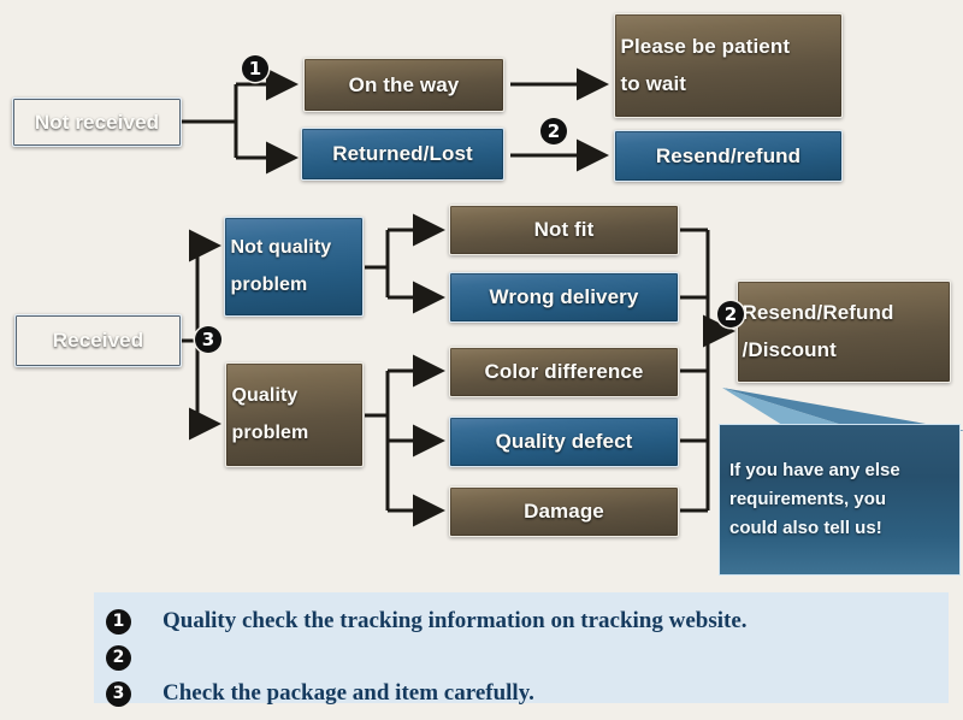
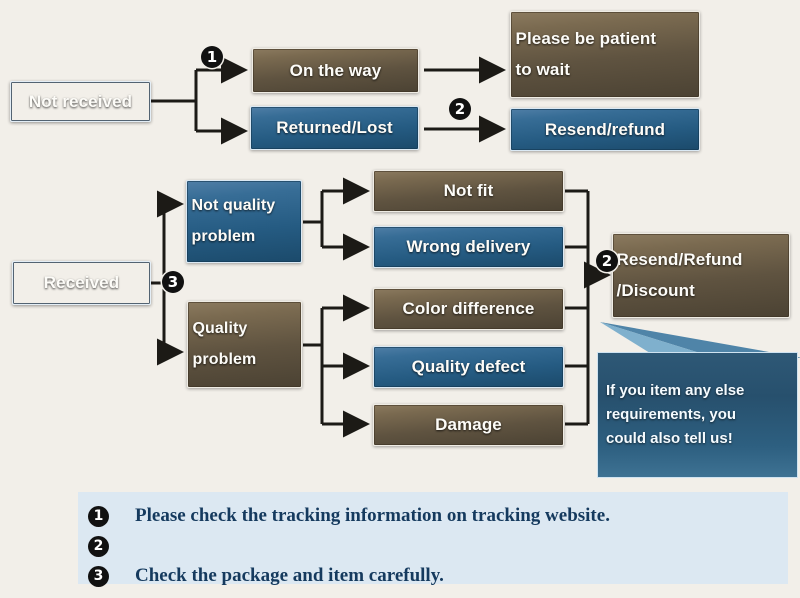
  Not received
  On the way
  Returned/Lost
  Please be patient
  to wait
  Resend/refund
  1
  2
  Received
  3
  Not quality
  problem
  Quality
  problem
  Not fit
  Wrong delivery
  Color difference
  Quality defect
  Damage
  2
  Resend/Refund
  /Discount
- If you have any else
+ If you item any else
  requirements, you
  could also tell us!
  1
- Quality check the tracking information on tracking website.
+ Please check the tracking information on tracking website.
  2
  3
  Check the package and item carefully.
